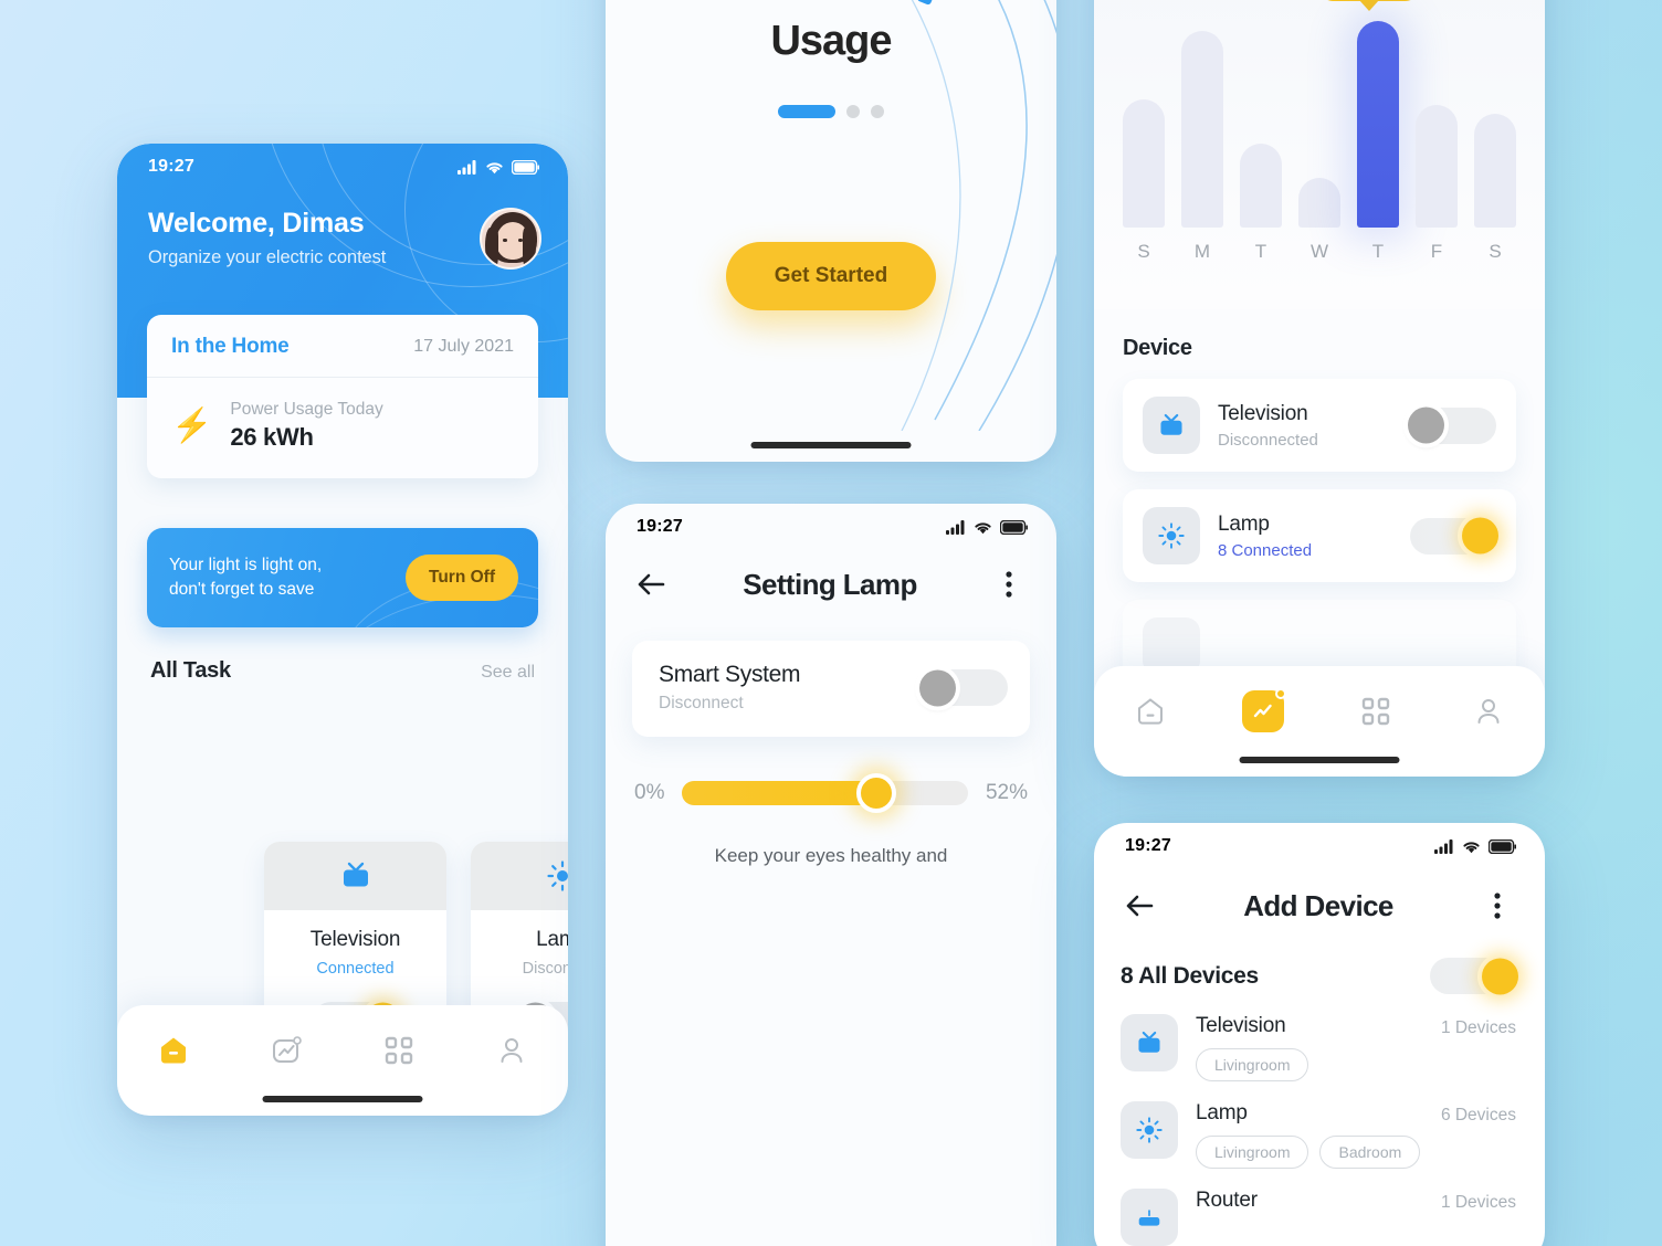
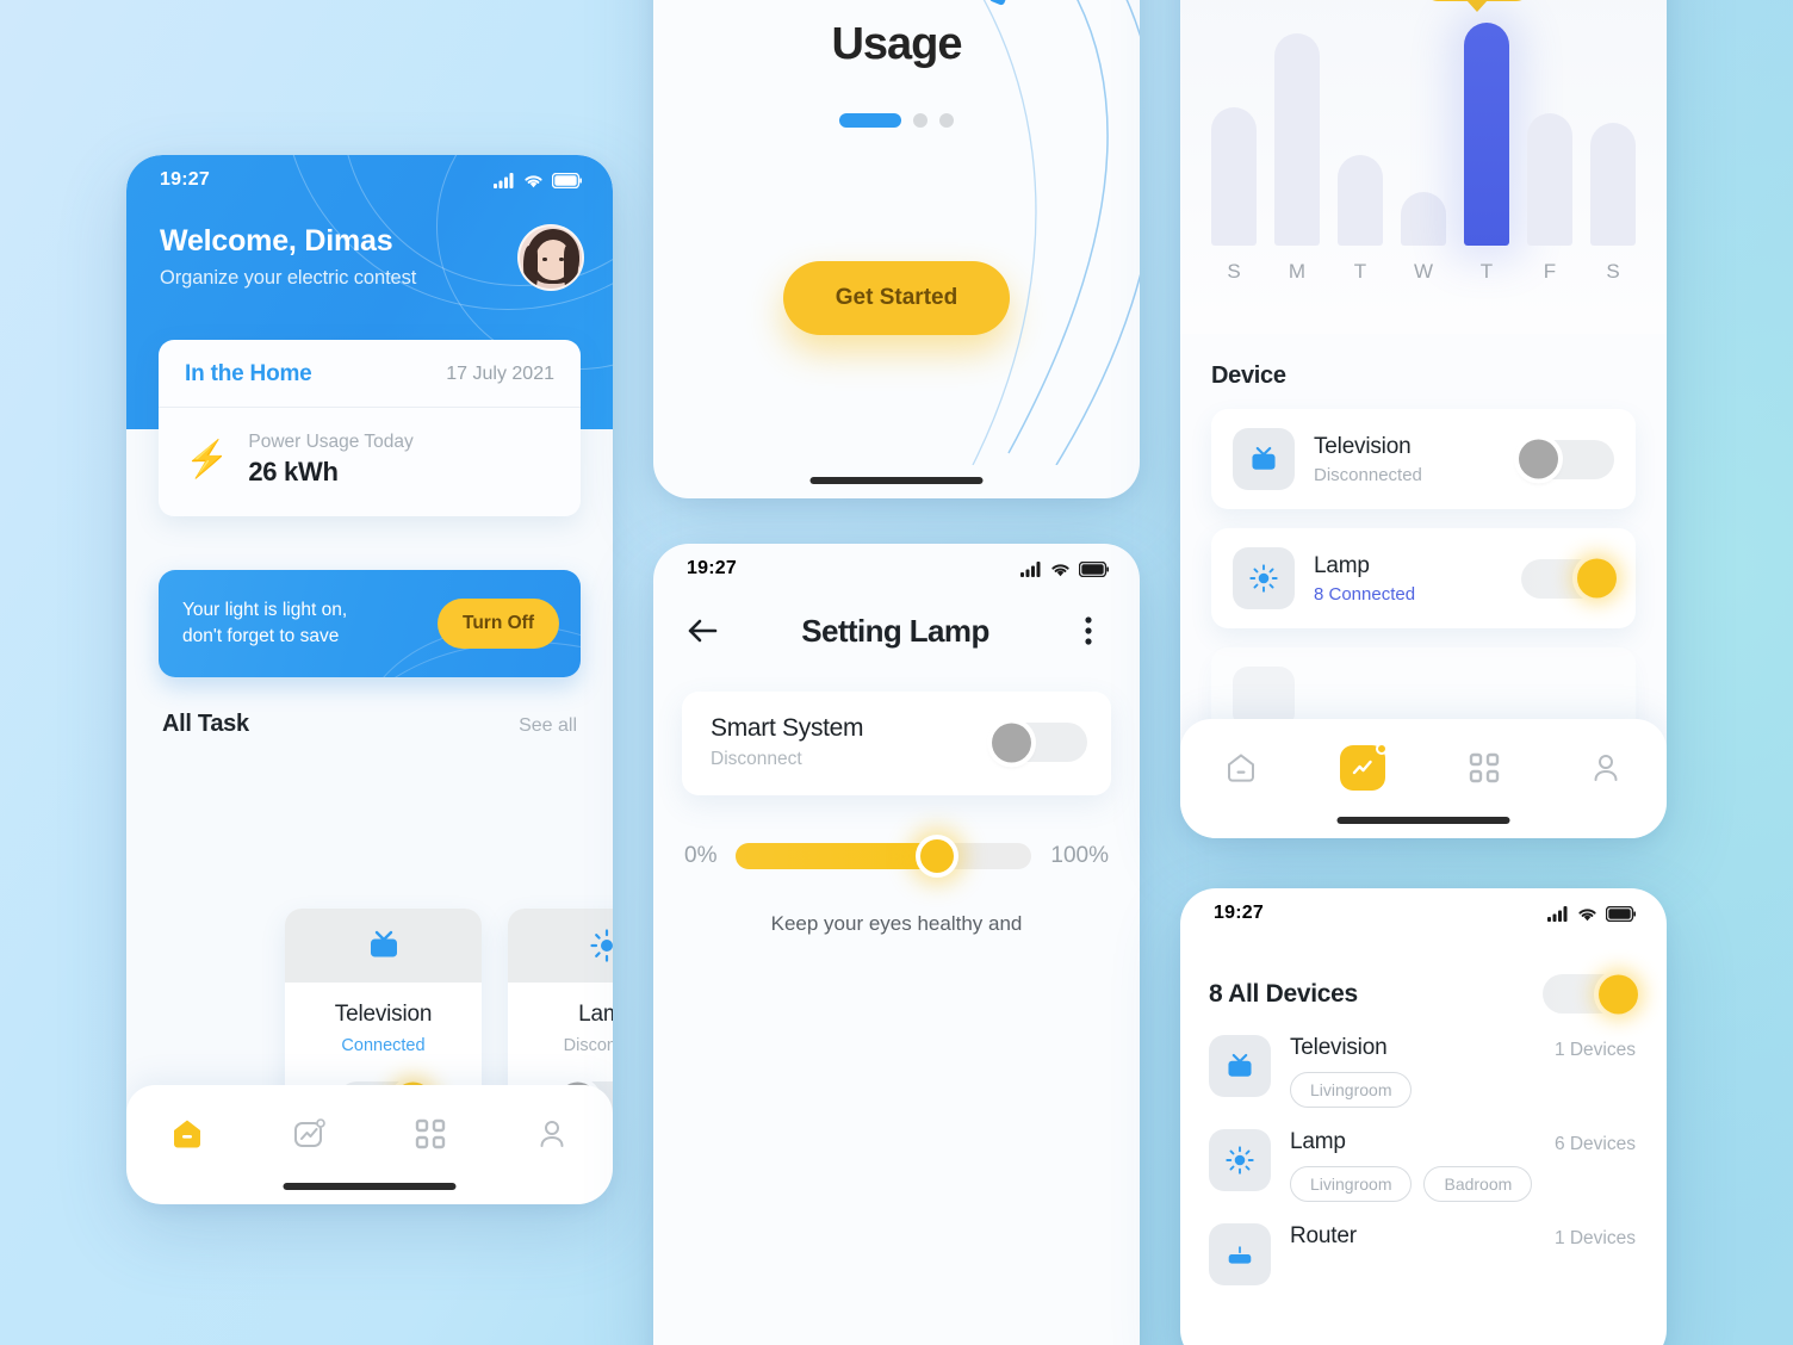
  19:27
  Welcome, Dimas
  Organize your electric contest
  In the Home
  17 July 2021
  ⚡
  Power Usage Today
  26 kWh
  Your light is light on,
  don't forget to save
  Turn Off
  All Task
  See all
  Television
  Connected
  Lam
  Usage
  Get Started
  19:27
  Setting Lamp
  Smart System
  Disconnect
  0%
- 52%
+ 100%
  Keep your eyes healthy and
  S
  M
  T
  W
  T
  F
  S
  Device
  Television
  Disconnected
  Lamp
  8 Connected
  19:27
- Add Device
  8 All Devices
  Television
  1 Devices
  Livingroom
  Lamp
  6 Devices
  Livingroom
  Badroom
  Router
  1 Devices
